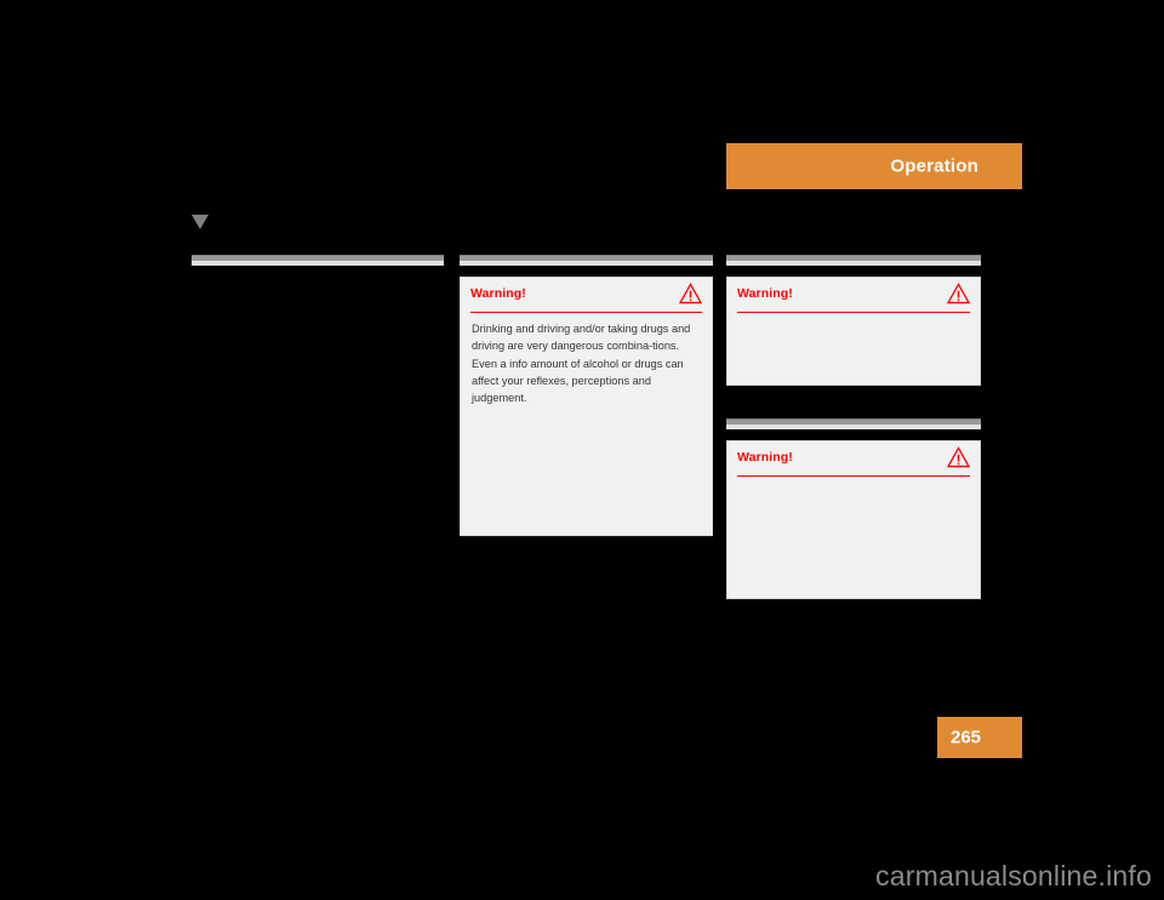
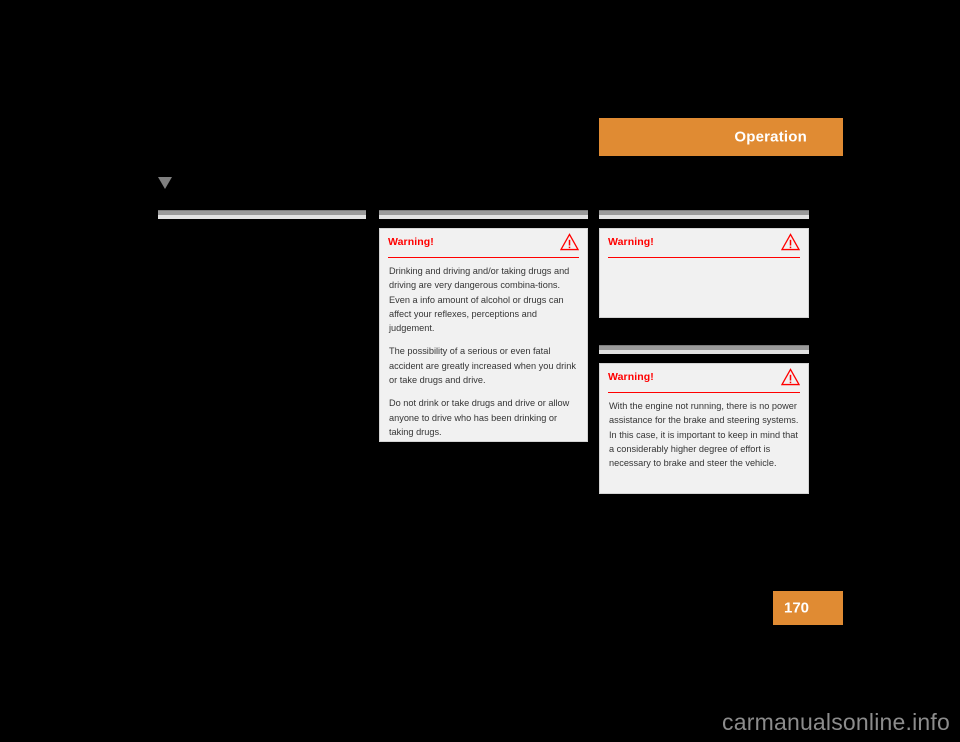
  Operation
  Warning!
  Drinking and driving and/or taking drugs and driving are very dangerous combina-tions. Even a info amount of alcohol or drugs can affect your reflexes, perceptions and judgement.
+ The possibility of a serious or even fatal accident are greatly increased when you drink or take drugs and drive.
+ Do not drink or take drugs and drive or allow anyone to drive who has been drinking or taking drugs.
  Warning!
  Warning!
+ With the engine not running, there is no power assistance for the brake and steering systems. In this case, it is important to keep in mind that a considerably higher degree of effort is necessary to brake and steer the vehicle.
- 265
+ 170
  carmanualsonline.info
